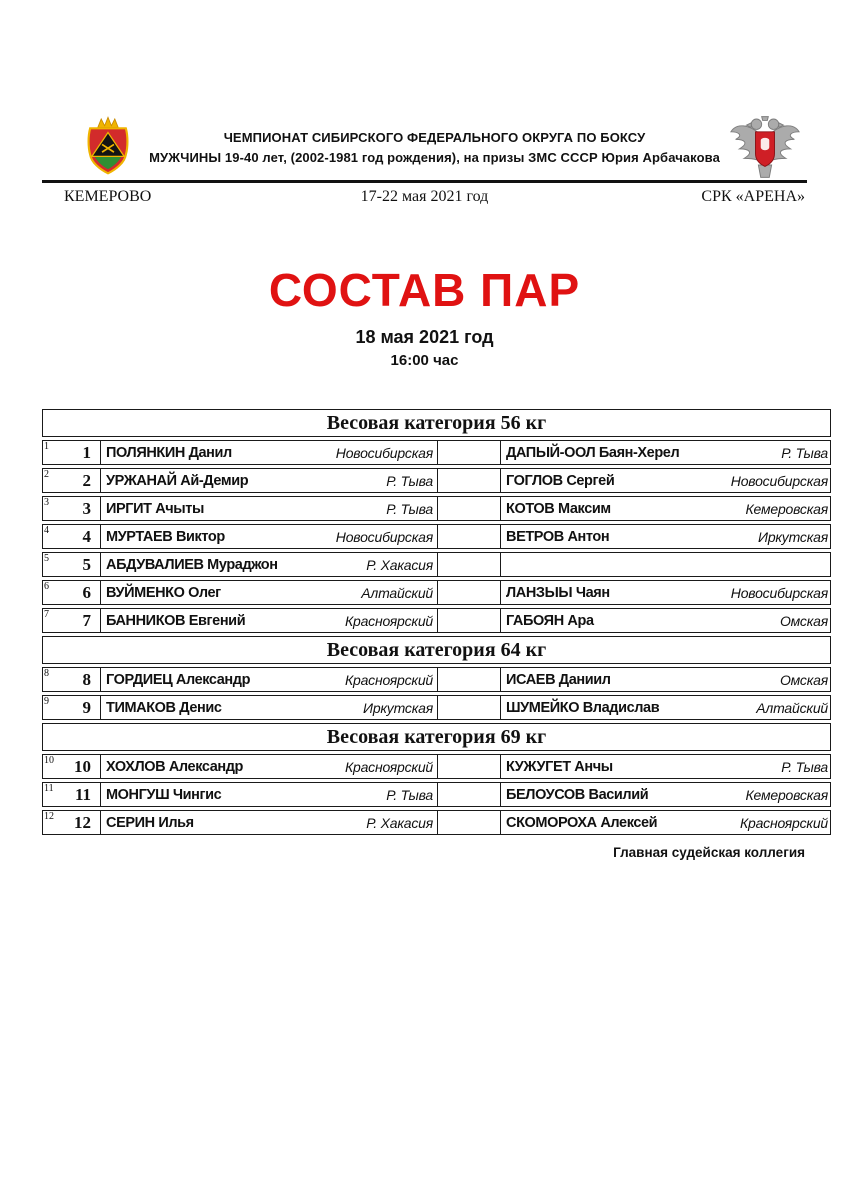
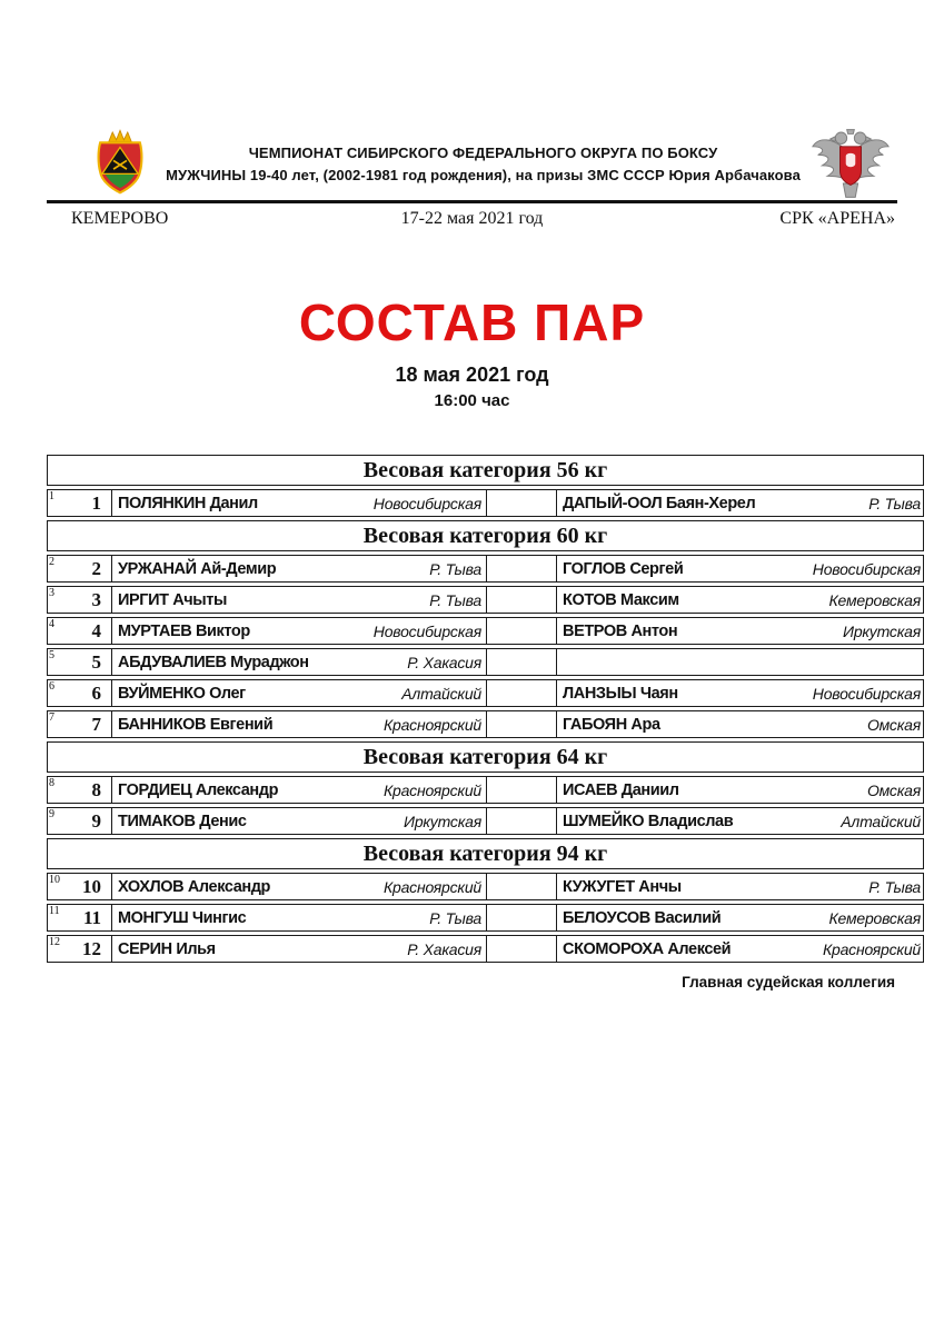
  ЧЕМПИОНАТ СИБИРСКОГО ФЕДЕРАЛЬНОГО ОКРУГА ПО БОКСУ
  МУЖЧИНЫ 19-40 лет, (2002-1981 год рождения), на призы ЗМС СССР Юрия Арбачакова
  КЕМЕРОВО
  17-22 мая 2021 год
  СРК «АРЕНА»
  СОСТАВ ПАР
  18 мая 2021 год
  16:00 час
  Весовая категория 56 кг
  1
  1
  ПОЛЯНКИН Данил
  Новосибирская
  ДАПЫЙ-ООЛ Баян-Херел
  Р. Тыва
+ Весовая категория 60 кг
  2
  2
  УРЖАНАЙ Ай-Демир
  Р. Тыва
  ГОГЛОВ Сергей
  Новосибирская
  3
  3
  ИРГИТ Ачыты
  Р. Тыва
  КОТОВ Максим
  Кемеровская
  4
  4
  МУРТАЕВ Виктор
  Новосибирская
  ВЕТРОВ Антон
  Иркутская
  5
  5
  АБДУВАЛИЕВ Мураджон
  Р. Хакасия
  6
  6
  ВУЙМЕНКО Олег
  Алтайский
  ЛАНЗЫЫ Чаян
  Новосибирская
  7
  7
  БАННИКОВ Евгений
  Красноярский
  ГАБОЯН Ара
  Омская
  Весовая категория 64 кг
  8
  8
  ГОРДИЕЦ Александр
  Красноярский
  ИСАЕВ Даниил
  Омская
  9
  9
  ТИМАКОВ Денис
  Иркутская
  ШУМЕЙКО Владислав
  Алтайский
- Весовая категория 69 кг
+ Весовая категория 94 кг
  10
  10
  ХОХЛОВ Александр
  Красноярский
  КУЖУГЕТ Анчы
  Р. Тыва
  11
  11
  МОНГУШ Чингис
  Р. Тыва
  БЕЛОУСОВ Василий
  Кемеровская
  12
  12
  СЕРИН Илья
  Р. Хакасия
  СКОМОРОХА Алексей
  Красноярский
  Главная судейская коллегия
